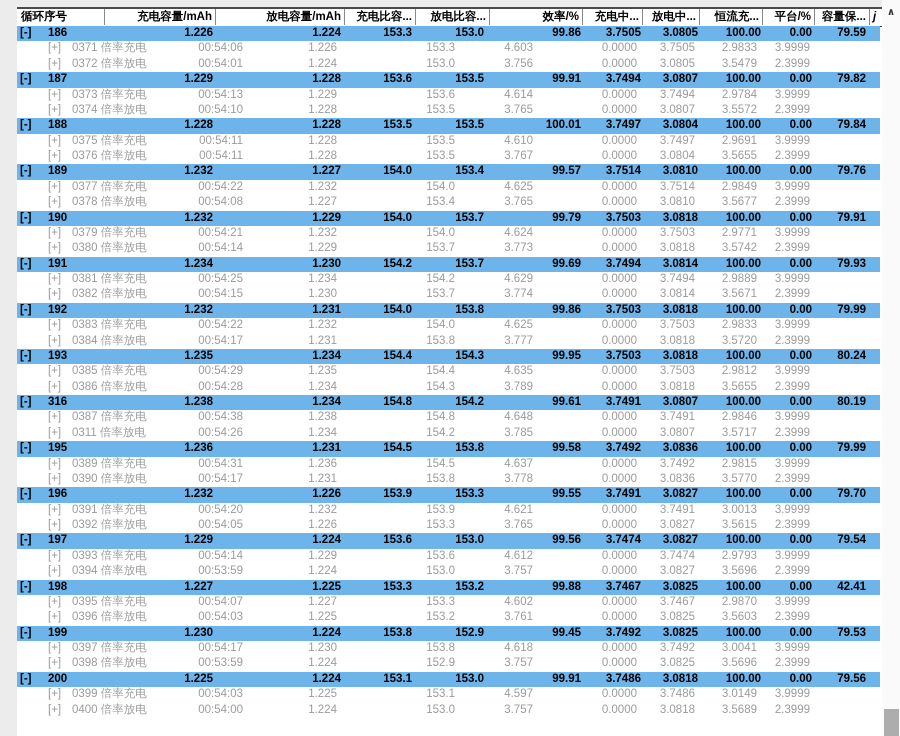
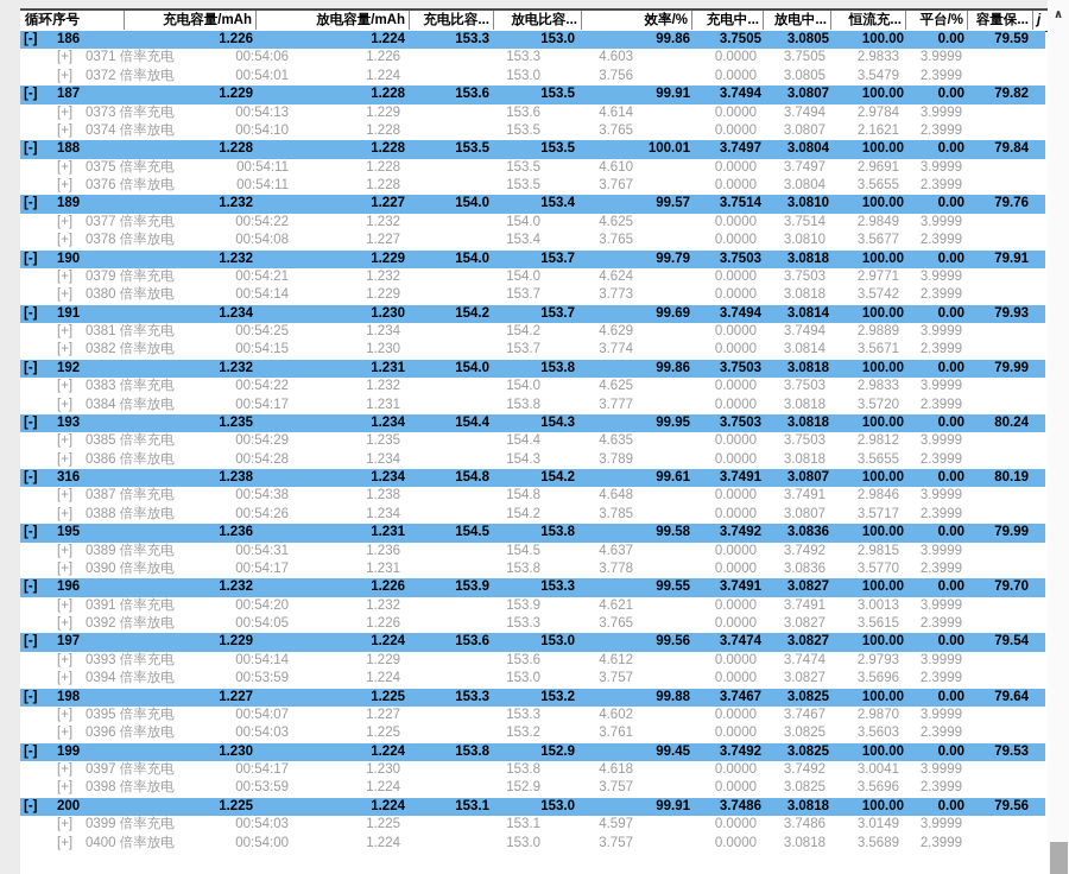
  循环序号
  充电容量/mAh
  放电容量/mAh
  充电比容...
  放电比容...
  效率/%
  充电中...
  放电中...
  恒流充...
  平台/%
  容量保...
  j
  [-]
  186
  1.226
  1.224
  153.3
  153.0
  99.86
  3.7505
  3.0805
  100.00
  0.00
  79.59
  [+]
  0371 倍率充电
  00:54:06
  1.226
  153.3
  4.603
  0.0000
  3.7505
  2.9833
  3.9999
  [+]
  0372 倍率放电
  00:54:01
  1.224
  153.0
  3.756
  0.0000
  3.0805
  3.5479
  2.3999
  [-]
  187
  1.229
  1.228
  153.6
  153.5
  99.91
  3.7494
  3.0807
  100.00
  0.00
  79.82
  [+]
  0373 倍率充电
  00:54:13
  1.229
  153.6
  4.614
  0.0000
  3.7494
  2.9784
  3.9999
  [+]
  0374 倍率放电
  00:54:10
  1.228
  153.5
  3.765
  0.0000
  3.0807
- 3.5572
+ 2.1621
  2.3999
  [-]
  188
  1.228
  1.228
  153.5
  153.5
  100.01
  3.7497
  3.0804
  100.00
  0.00
  79.84
  [+]
  0375 倍率充电
  00:54:11
  1.228
  153.5
  4.610
  0.0000
  3.7497
  2.9691
  3.9999
  [+]
  0376 倍率放电
  00:54:11
  1.228
  153.5
  3.767
  0.0000
  3.0804
  3.5655
  2.3999
  [-]
  189
  1.232
  1.227
  154.0
  153.4
  99.57
  3.7514
  3.0810
  100.00
  0.00
  79.76
  [+]
  0377 倍率充电
  00:54:22
  1.232
  154.0
  4.625
  0.0000
  3.7514
  2.9849
  3.9999
  [+]
  0378 倍率放电
  00:54:08
  1.227
  153.4
  3.765
  0.0000
  3.0810
  3.5677
  2.3999
  [-]
  190
  1.232
  1.229
  154.0
  153.7
  99.79
  3.7503
  3.0818
  100.00
  0.00
  79.91
  [+]
  0379 倍率充电
  00:54:21
  1.232
  154.0
  4.624
  0.0000
  3.7503
  2.9771
  3.9999
  [+]
  0380 倍率放电
  00:54:14
  1.229
  153.7
  3.773
  0.0000
  3.0818
  3.5742
  2.3999
  [-]
  191
  1.234
  1.230
  154.2
  153.7
  99.69
  3.7494
  3.0814
  100.00
  0.00
  79.93
  [+]
  0381 倍率充电
  00:54:25
  1.234
  154.2
  4.629
  0.0000
  3.7494
  2.9889
  3.9999
  [+]
  0382 倍率放电
  00:54:15
  1.230
  153.7
  3.774
  0.0000
  3.0814
  3.5671
  2.3999
  [-]
  192
  1.232
  1.231
  154.0
  153.8
  99.86
  3.7503
  3.0818
  100.00
  0.00
  79.99
  [+]
  0383 倍率充电
  00:54:22
  1.232
  154.0
  4.625
  0.0000
  3.7503
  2.9833
  3.9999
  [+]
  0384 倍率放电
  00:54:17
  1.231
  153.8
  3.777
  0.0000
  3.0818
  3.5720
  2.3999
  [-]
  193
  1.235
  1.234
  154.4
  154.3
  99.95
  3.7503
  3.0818
  100.00
  0.00
  80.24
  [+]
  0385 倍率充电
  00:54:29
  1.235
  154.4
  4.635
  0.0000
  3.7503
  2.9812
  3.9999
  [+]
  0386 倍率放电
  00:54:28
  1.234
  154.3
  3.789
  0.0000
  3.0818
  3.5655
  2.3999
  [-]
  316
  1.238
  1.234
  154.8
  154.2
  99.61
  3.7491
  3.0807
  100.00
  0.00
  80.19
  [+]
  0387 倍率充电
  00:54:38
  1.238
  154.8
  4.648
  0.0000
  3.7491
  2.9846
  3.9999
  [+]
- 0311 倍率放电
+ 0388 倍率放电
  00:54:26
  1.234
  154.2
  3.785
  0.0000
  3.0807
  3.5717
  2.3999
  [-]
  195
  1.236
  1.231
  154.5
  153.8
  99.58
  3.7492
  3.0836
  100.00
  0.00
  79.99
  [+]
  0389 倍率充电
  00:54:31
  1.236
  154.5
  4.637
  0.0000
  3.7492
  2.9815
  3.9999
  [+]
  0390 倍率放电
  00:54:17
  1.231
  153.8
  3.778
  0.0000
  3.0836
  3.5770
  2.3999
  [-]
  196
  1.232
  1.226
  153.9
  153.3
  99.55
  3.7491
  3.0827
  100.00
  0.00
  79.70
  [+]
  0391 倍率充电
  00:54:20
  1.232
  153.9
  4.621
  0.0000
  3.7491
  3.0013
  3.9999
  [+]
  0392 倍率放电
  00:54:05
  1.226
  153.3
  3.765
  0.0000
  3.0827
  3.5615
  2.3999
  [-]
  197
  1.229
  1.224
  153.6
  153.0
  99.56
  3.7474
  3.0827
  100.00
  0.00
  79.54
  [+]
  0393 倍率充电
  00:54:14
  1.229
  153.6
  4.612
  0.0000
  3.7474
  2.9793
  3.9999
  [+]
  0394 倍率放电
  00:53:59
  1.224
  153.0
  3.757
  0.0000
  3.0827
  3.5696
  2.3999
  [-]
  198
  1.227
  1.225
  153.3
  153.2
  99.88
  3.7467
  3.0825
  100.00
  0.00
- 42.41
+ 79.64
  [+]
  0395 倍率充电
  00:54:07
  1.227
  153.3
  4.602
  0.0000
  3.7467
  2.9870
  3.9999
  [+]
  0396 倍率放电
  00:54:03
  1.225
  153.2
  3.761
  0.0000
  3.0825
  3.5603
  2.3999
  [-]
  199
  1.230
  1.224
  153.8
  152.9
  99.45
  3.7492
  3.0825
  100.00
  0.00
  79.53
  [+]
  0397 倍率充电
  00:54:17
  1.230
  153.8
  4.618
  0.0000
  3.7492
  3.0041
  3.9999
  [+]
  0398 倍率放电
  00:53:59
  1.224
  152.9
  3.757
  0.0000
  3.0825
  3.5696
  2.3999
  [-]
  200
  1.225
  1.224
  153.1
  153.0
  99.91
  3.7486
  3.0818
  100.00
  0.00
  79.56
  [+]
  0399 倍率充电
  00:54:03
  1.225
  153.1
  4.597
  0.0000
  3.7486
  3.0149
  3.9999
  [+]
  0400 倍率放电
  00:54:00
  1.224
  153.0
  3.757
  0.0000
  3.0818
  3.5689
  2.3999
  ∧
